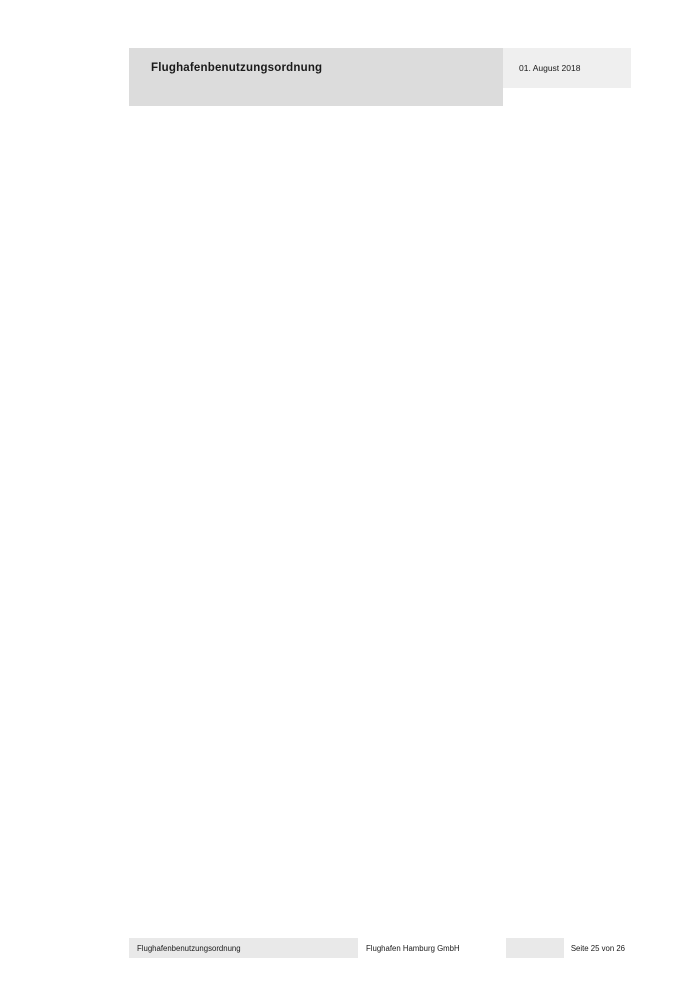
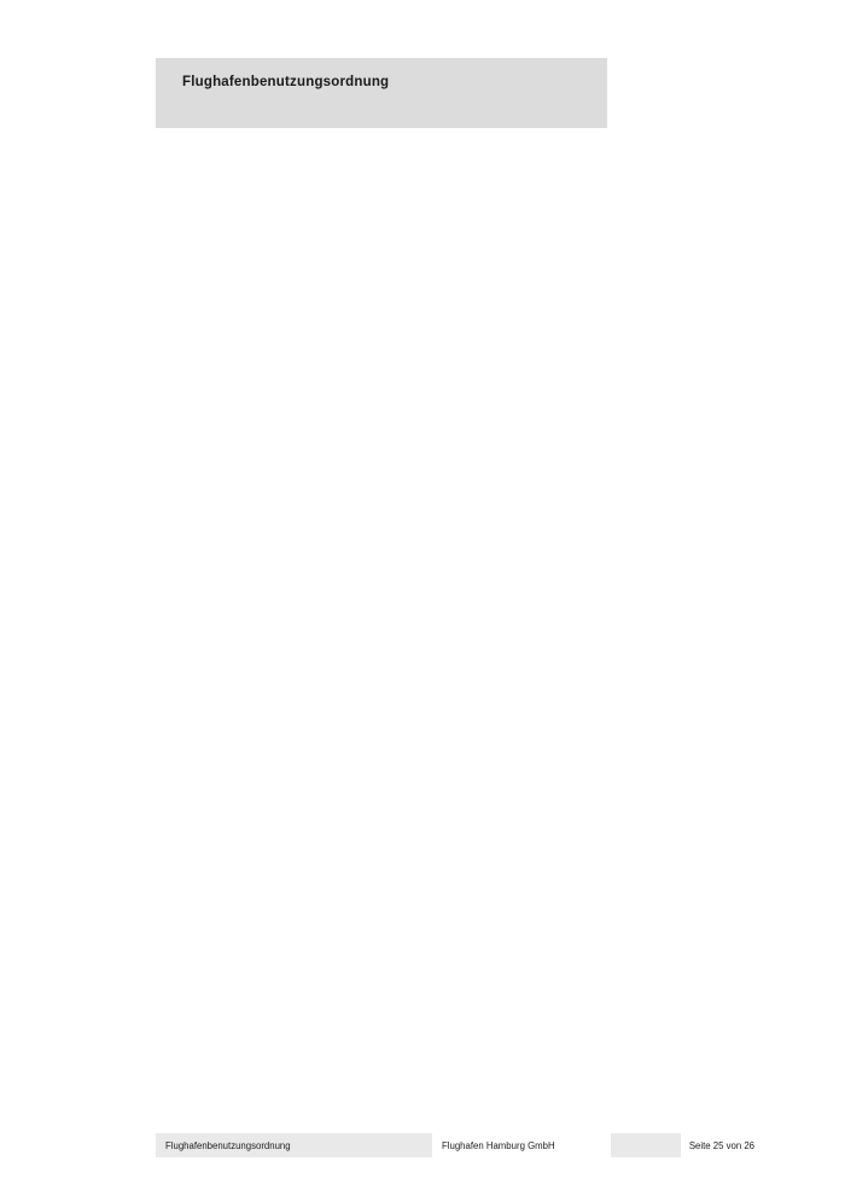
  Flughafenbenutzungsordnung
- 01. August 2018
  Flughafenbenutzungsordnung
  Flughafen Hamburg GmbH
  Seite 25 von 26
